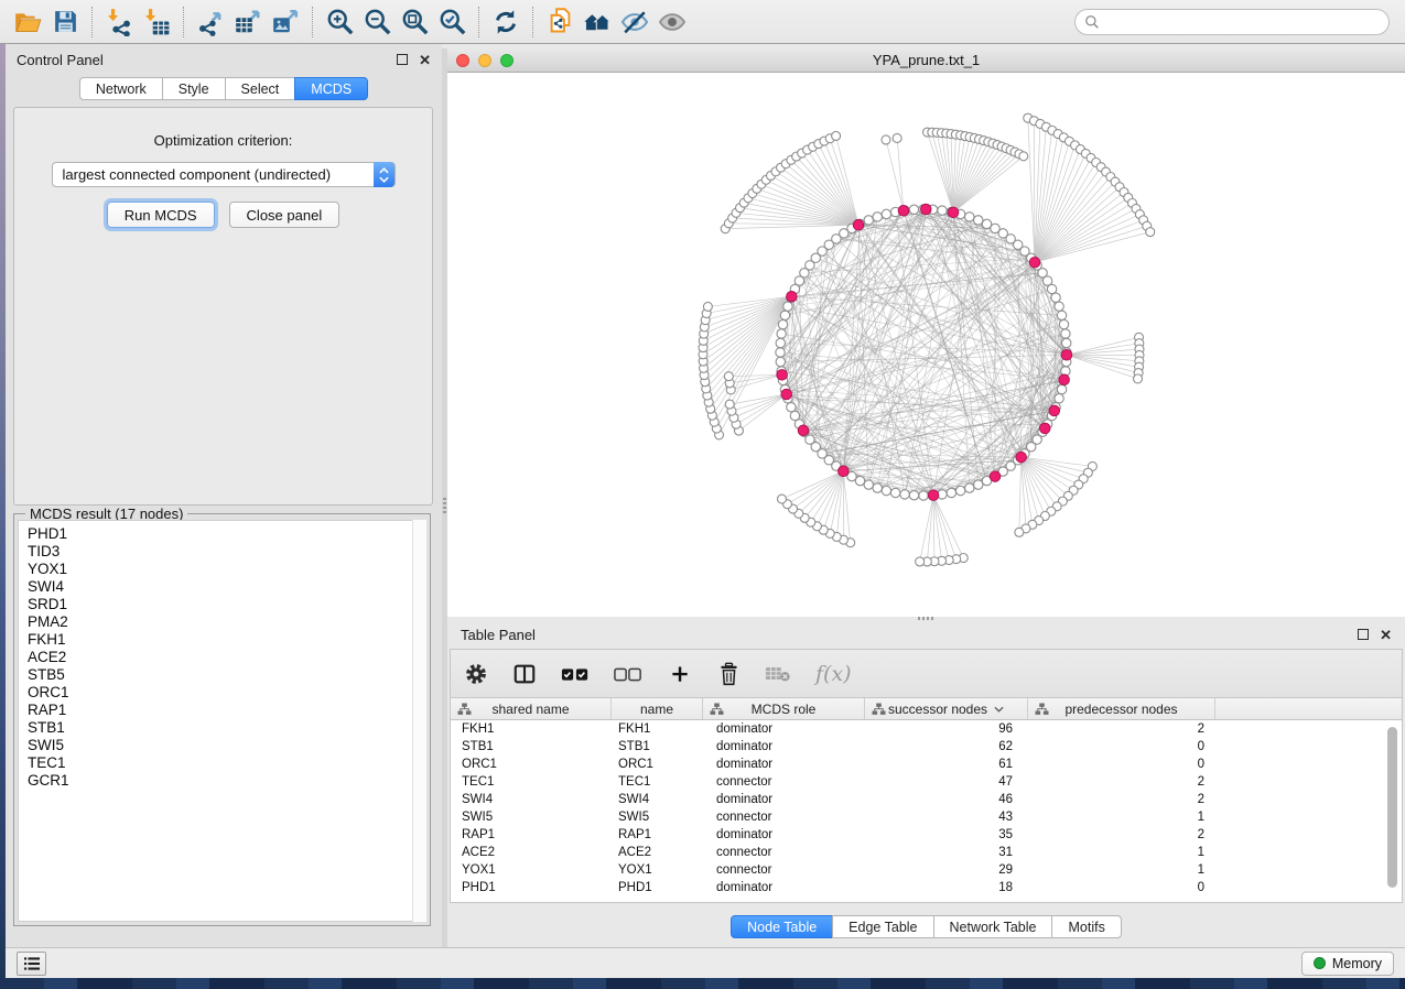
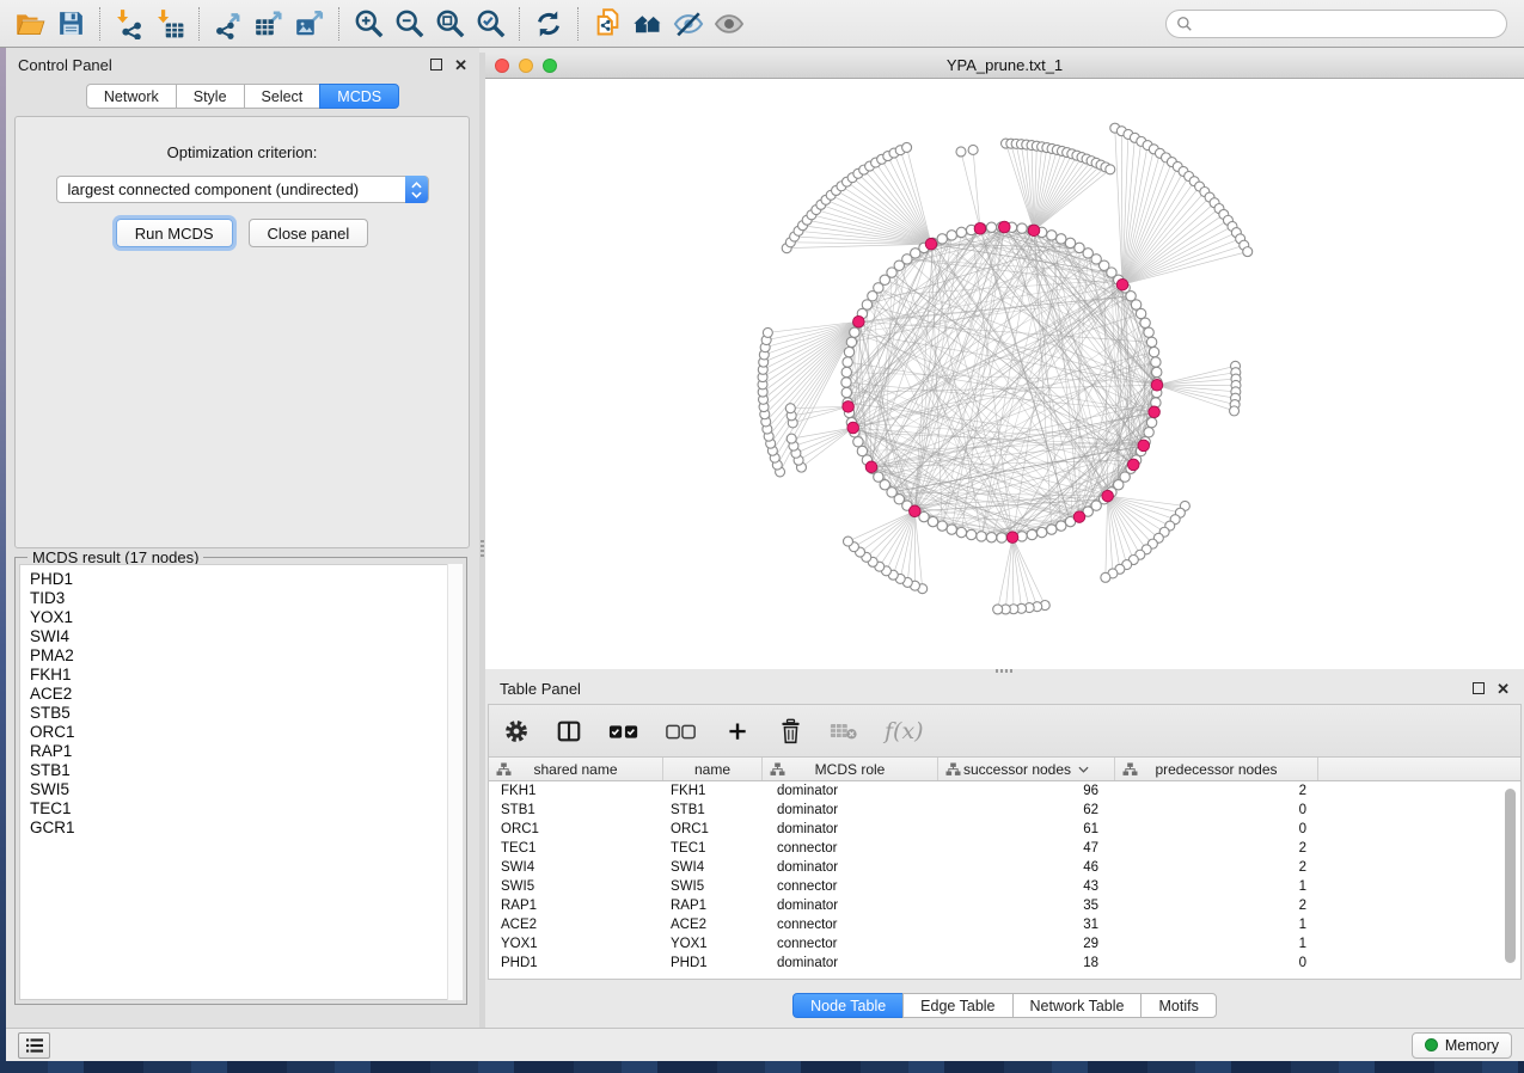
  Control Panel
  ✕
  Network
  Style
  Select
  MCDS
  Optimization criterion:
  largest connected component (undirected)
  Run MCDS
  Close panel
  MCDS result (17 nodes)
  PHD1
  TID3
  YOX1
  SWI4
- SRD1
  PMA2
  FKH1
  ACE2
  STB5
  ORC1
  RAP1
  STB1
  SWI5
  TEC1
  GCR1
  YPA_prune.txt_1
  Table Panel
  ✕
  ＋
  f(x)
  shared name
  name
  MCDS role
  successor nodes
  predecessor nodes
  FKH1
  FKH1
  dominator
  96
  2
  STB1
  STB1
  dominator
  62
  0
  ORC1
  ORC1
  dominator
  61
  0
  TEC1
  TEC1
  connector
  47
  2
  SWI4
  SWI4
  dominator
  46
  2
  SWI5
  SWI5
  connector
  43
  1
  RAP1
  RAP1
  dominator
  35
  2
  ACE2
  ACE2
  connector
  31
  1
  YOX1
  YOX1
  connector
  29
  1
  PHD1
  PHD1
  dominator
  18
  0
  Node Table
  Edge Table
  Network Table
  Motifs
  Memory
